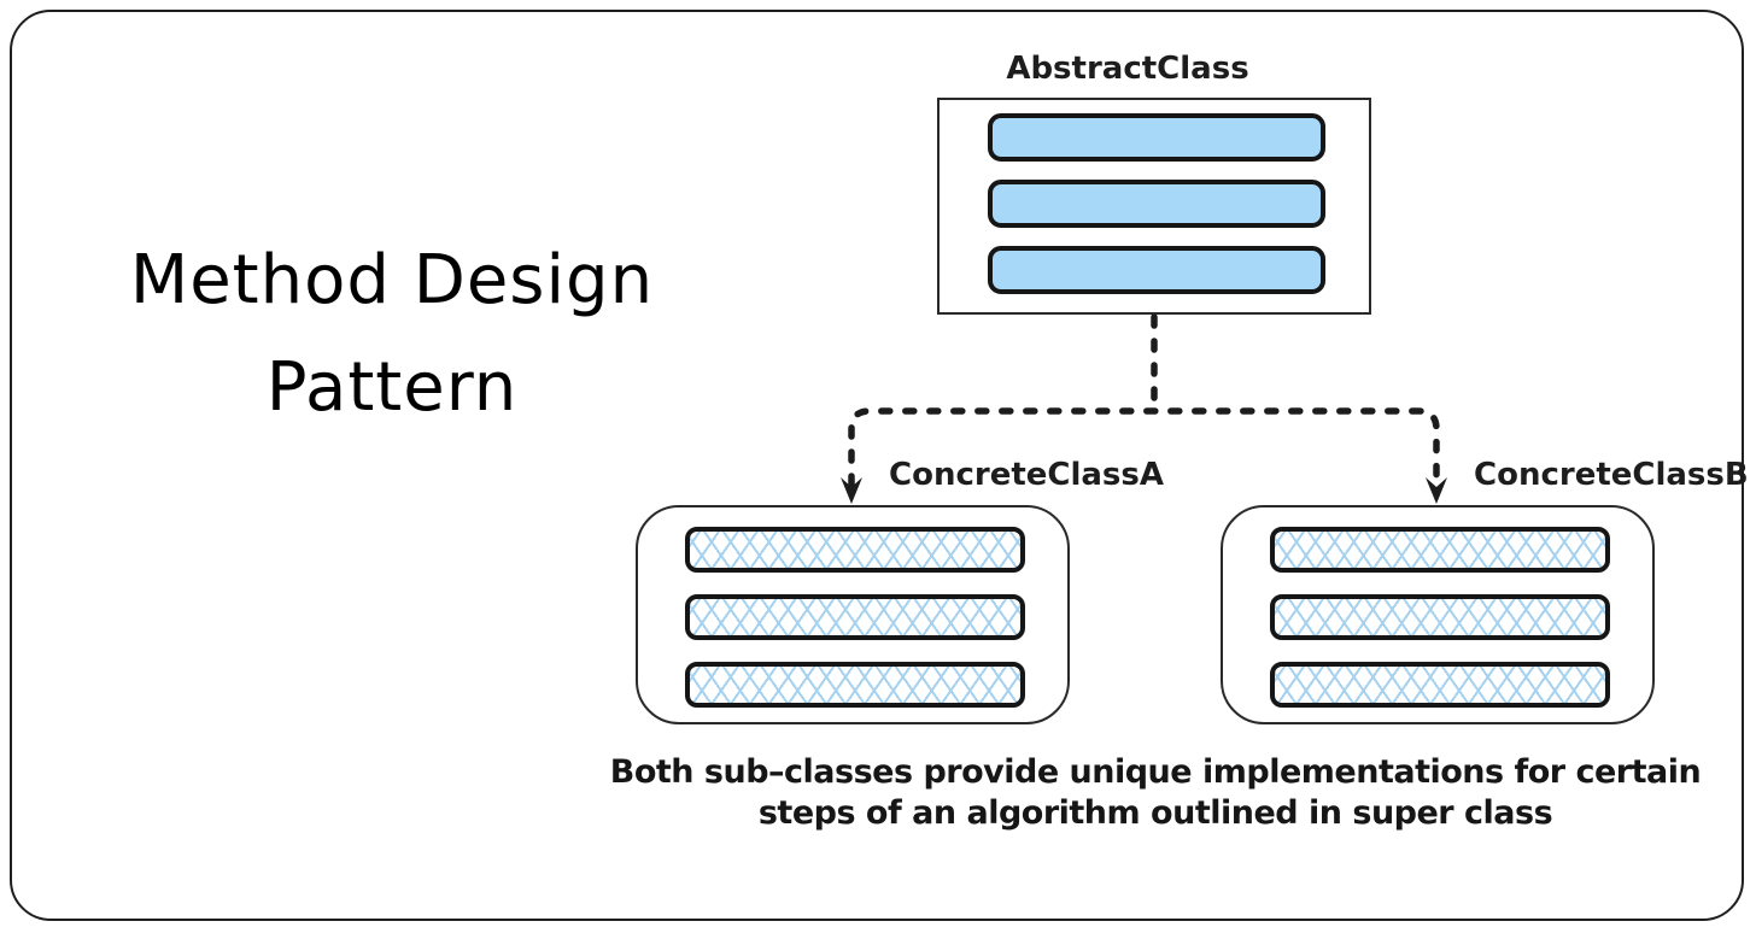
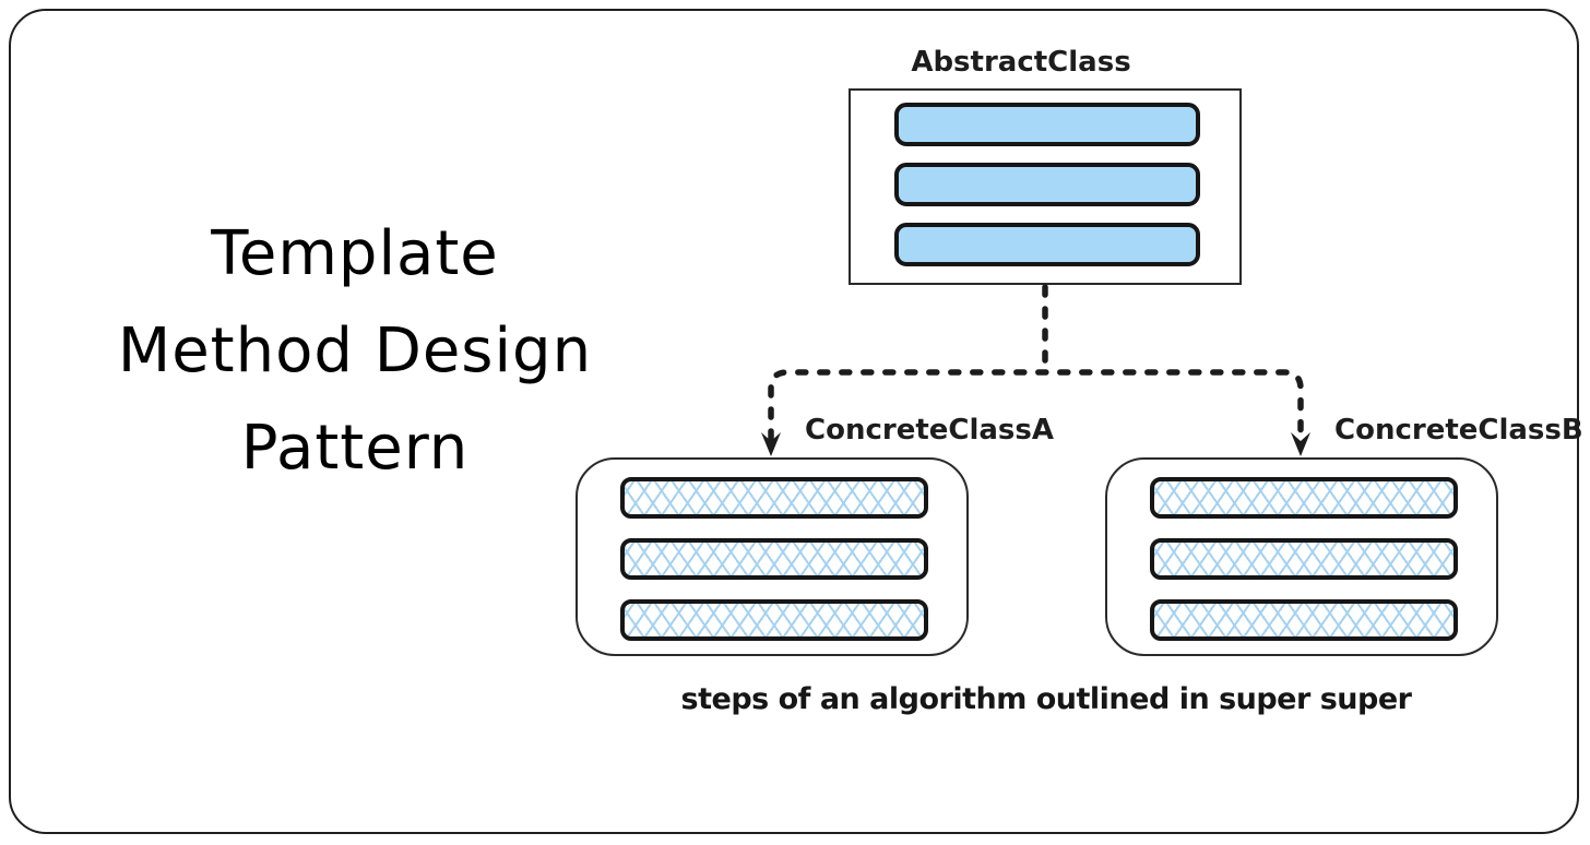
+ Template
  Method Design
  Pattern
  AbstractClass
  ConcreteClassA
  ConcreteClassB
- Both sub–classes provide unique implementations for certain
- steps of an algorithm outlined in super class
+ steps of an algorithm outlined in super super
